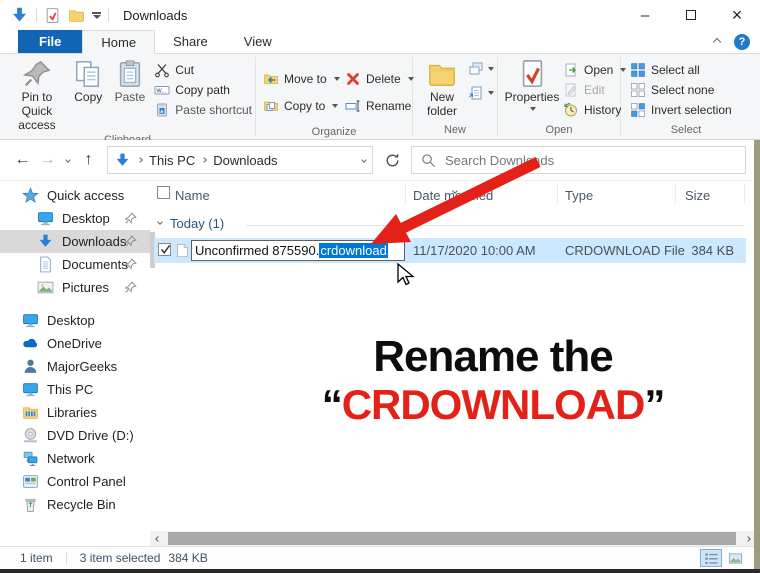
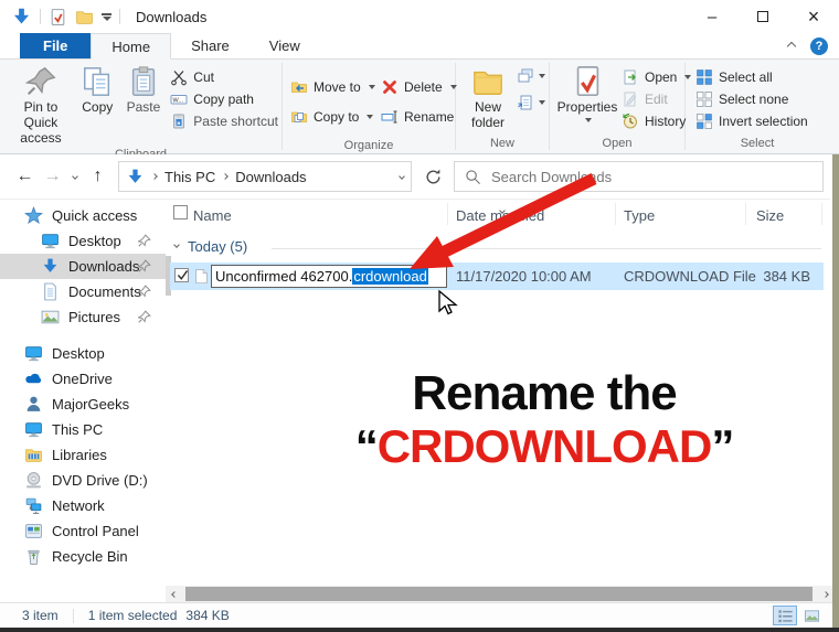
  Downloads
  –
  ×
  File
  Home
  Share
  View
  ?
  Pin to Quick access
  Copy
  Paste
  Cut
  Copy path
  Paste shortcut
  Move to
  Copy to
  Delete
  Rename
  Organize
  New folder
  New
  Properties
  Open
  Edit
  History
  Open
  Select all
  Select none
  Invert selection
  Select
  ←
  →
  ↑
  This PC
  Downloads
  Search Downlods
  Quick access
  Desktop
  Downloads
  Documents
  Pictures
  Desktop
  OneDrive
  MajorGeeks
  This PC
  Libraries
  DVD Drive (D:)
  Network
  Control Panel
  Recycle Bin
  Name
  Type
  Size
- Today (1)
+ Today (5)
- Unconfirmed 875590.
+ Unconfirmed 462700.
  crdownload
  11/17/2020 10:00 AM
  CRDOWNLOAD File
  384 KB
  Rename the
  “CRDOWNLOAD”
- 1 item
+ 3 item
- 3 item selected
+ 1 item selected
  384 KB
